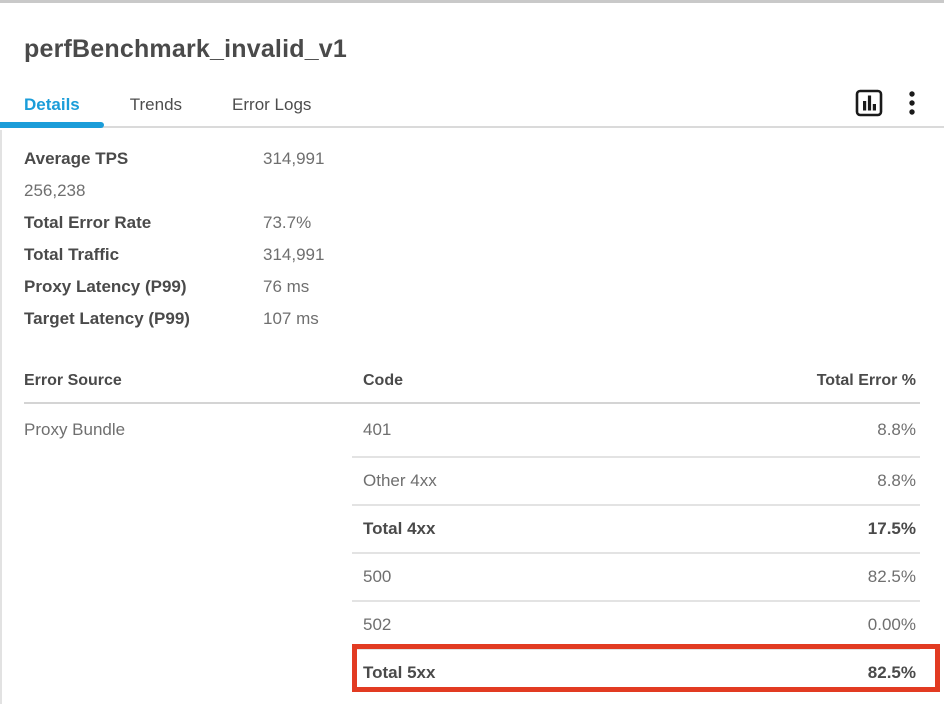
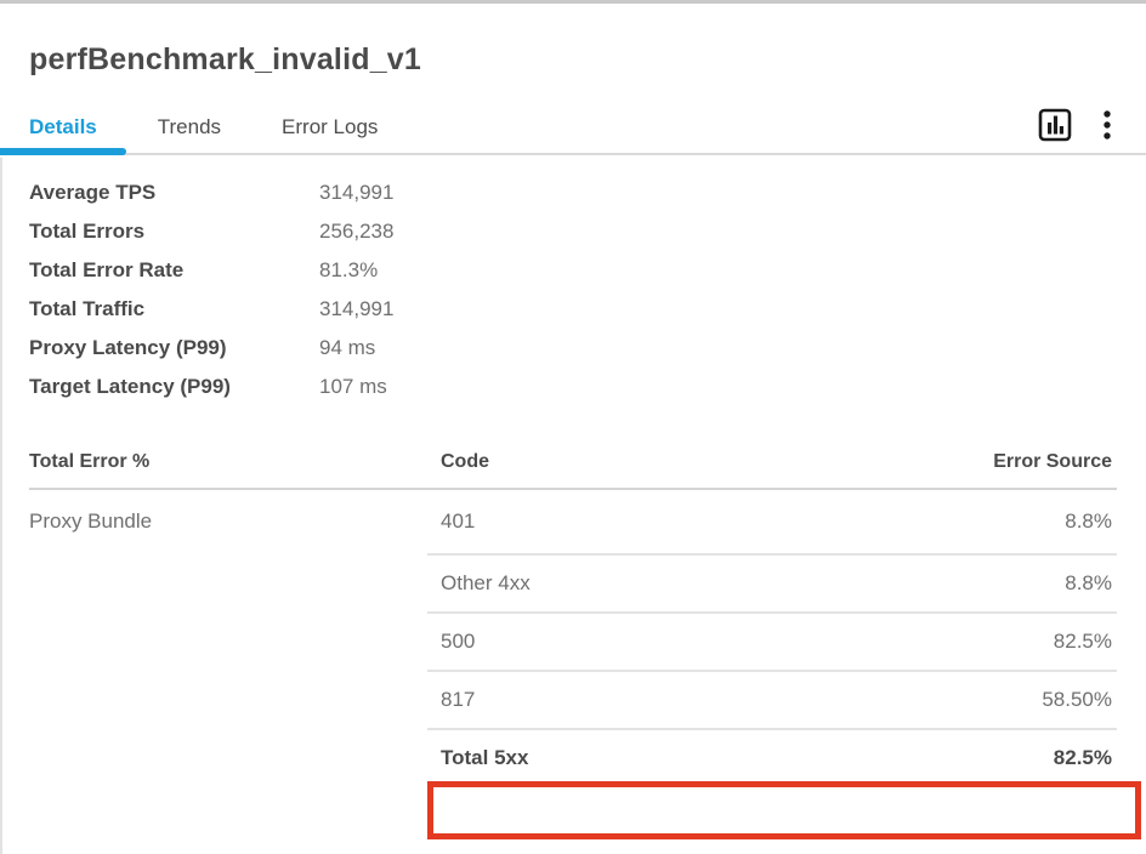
  perfBenchmark_invalid_v1
  Details
  Trends
  Error Logs
  Average TPS
  314,991
+ Total Errors
  256,238
  Total Error Rate
- 73.7%
+ 81.3%
  Total Traffic
  314,991
  Proxy Latency (P99)
- 76 ms
+ 94 ms
  Target Latency (P99)
  107 ms
- Error Source
+ Total Error %
  Code
- Total Error %
+ Error Source
  Proxy Bundle
  401
  8.8%
  Other 4xx
  8.8%
- Total 4xx
- 17.5%
  500
  82.5%
- 502
+ 817
- 0.00%
+ 58.50%
  Total 5xx
  82.5%
